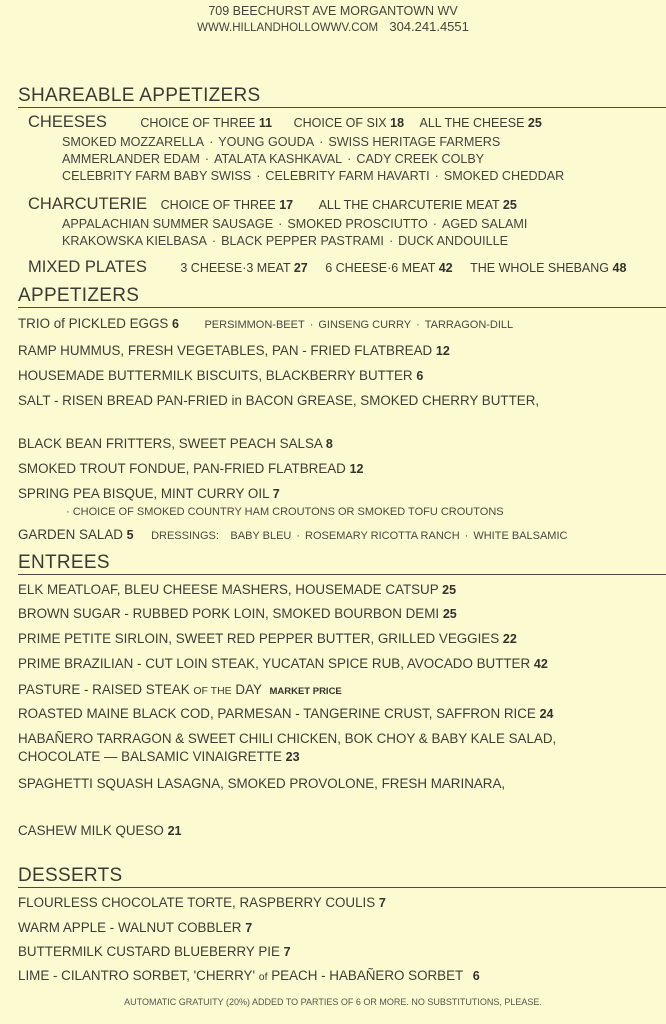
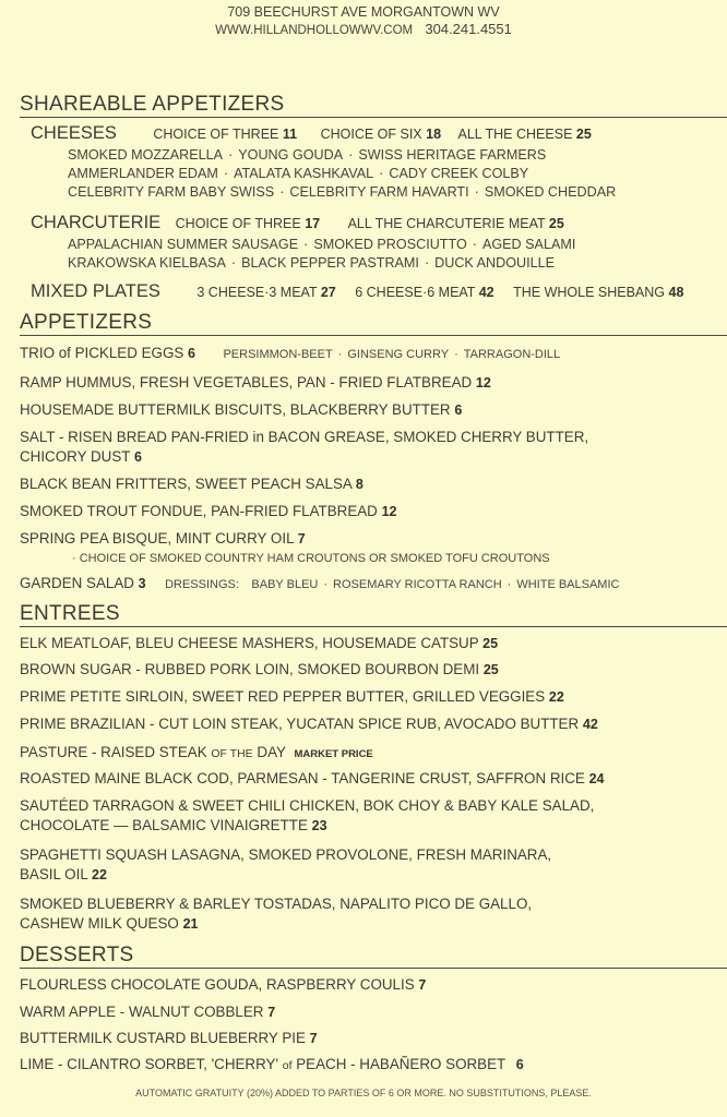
  709 BEECHURST AVE MORGANTOWN WV
  WWW.HILLANDHOLLOWWV.COM 304.241.4551
  SHAREABLE APPETIZERS
  CHEESES CHOICE OF THREE 11 CHOICE OF SIX 18 ALL THE CHEESE 25
  SMOKED MOZZARELLA · YOUNG GOUDA · SWISS HERITAGE FARMERS
  AMMERLANDER EDAM · ATALATA KASHKAVAL · CADY CREEK COLBY
  CELEBRITY FARM BABY SWISS · CELEBRITY FARM HAVARTI · SMOKED CHEDDAR
  CHARCUTERIE CHOICE OF THREE 17 ALL THE CHARCUTERIE MEAT 25
  APPALACHIAN SUMMER SAUSAGE · SMOKED PROSCIUTTO · AGED SALAMI
  KRAKOWSKA KIELBASA · BLACK PEPPER PASTRAMI · DUCK ANDOUILLE
  MIXED PLATES 3 CHEESE·3 MEAT 27 6 CHEESE·6 MEAT 42 THE WHOLE SHEBANG 48
  APPETIZERS
  TRIO of PICKLED EGGS 6 PERSIMMON-BEET · GINSENG CURRY · TARRAGON-DILL
  RAMP HUMMUS, FRESH VEGETABLES, PAN - FRIED FLATBREAD 12
  HOUSEMADE BUTTERMILK BISCUITS, BLACKBERRY BUTTER 6
  SALT - RISEN BREAD PAN-FRIED in BACON GREASE, SMOKED CHERRY BUTTER,
+ CHICORY DUST 6
  BLACK BEAN FRITTERS, SWEET PEACH SALSA 8
  SMOKED TROUT FONDUE, PAN-FRIED FLATBREAD 12
  SPRING PEA BISQUE, MINT CURRY OIL 7
  · CHOICE OF SMOKED COUNTRY HAM CROUTONS OR SMOKED TOFU CROUTONS
- GARDEN SALAD 5 DRESSINGS: BABY BLEU · ROSEMARY RICOTTA RANCH · WHITE BALSAMIC
+ GARDEN SALAD 3 DRESSINGS: BABY BLEU · ROSEMARY RICOTTA RANCH · WHITE BALSAMIC
  ENTREES
  ELK MEATLOAF, BLEU CHEESE MASHERS, HOUSEMADE CATSUP 25
  BROWN SUGAR - RUBBED PORK LOIN, SMOKED BOURBON DEMI 25
  PRIME PETITE SIRLOIN, SWEET RED PEPPER BUTTER, GRILLED VEGGIES 22
  PRIME BRAZILIAN - CUT LOIN STEAK, YUCATAN SPICE RUB, AVOCADO BUTTER 42
  PASTURE - RAISED STEAK OF THE DAY MARKET PRICE
  ROASTED MAINE BLACK COD, PARMESAN - TANGERINE CRUST, SAFFRON RICE 24
- HABAÑERO TARRAGON & SWEET CHILI CHICKEN, BOK CHOY & BABY KALE SALAD,
+ SAUTÉED TARRAGON & SWEET CHILI CHICKEN, BOK CHOY & BABY KALE SALAD,
  CHOCOLATE — BALSAMIC VINAIGRETTE 23
  SPAGHETTI SQUASH LASAGNA, SMOKED PROVOLONE, FRESH MARINARA,
+ BASIL OIL 22
+ SMOKED BLUEBERRY & BARLEY TOSTADAS, NAPALITO PICO DE GALLO,
  CASHEW MILK QUESO 21
  DESSERTS
- FLOURLESS CHOCOLATE TORTE, RASPBERRY COULIS 7
+ FLOURLESS CHOCOLATE GOUDA, RASPBERRY COULIS 7
  WARM APPLE - WALNUT COBBLER 7
  BUTTERMILK CUSTARD BLUEBERRY PIE 7
  LIME - CILANTRO SORBET, 'CHERRY' of PEACH - HABAÑERO SORBET 6
  AUTOMATIC GRATUITY (20%) ADDED TO PARTIES OF 6 OR MORE. NO SUBSTITUTIONS, PLEASE.
